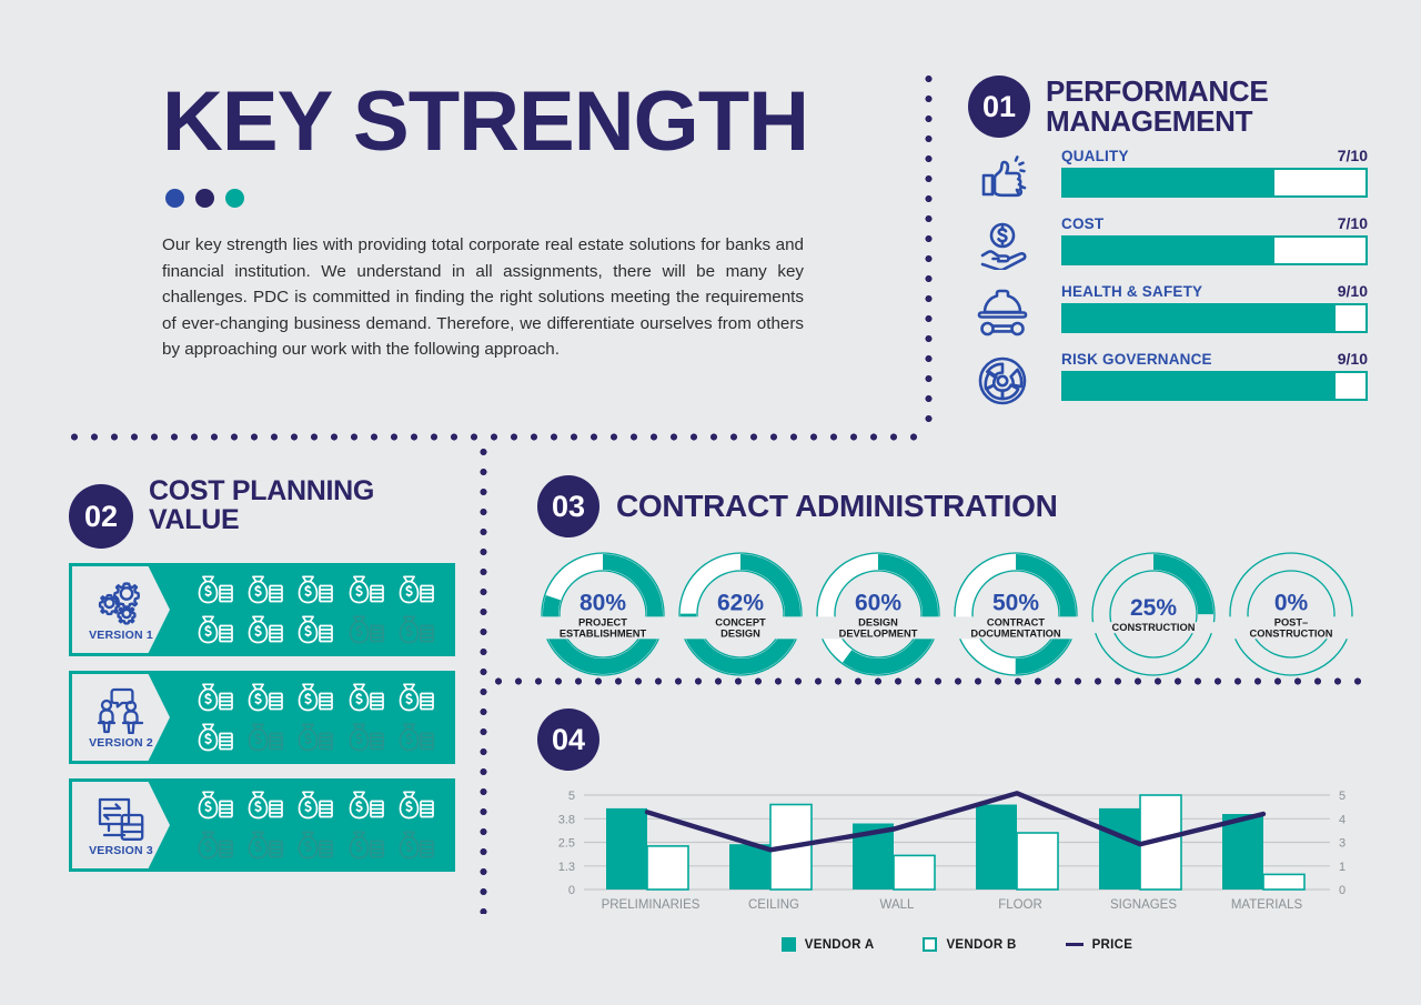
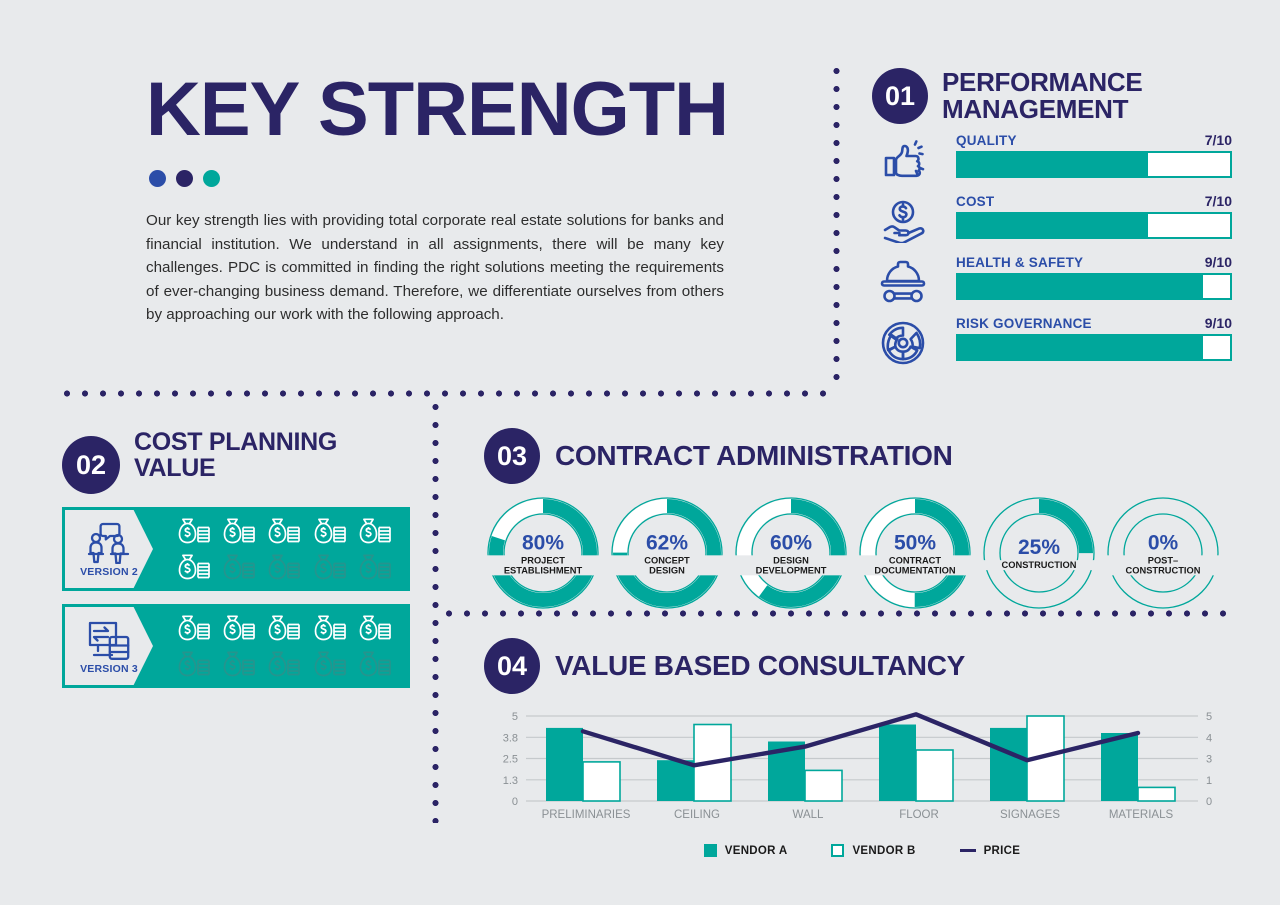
  KEY STRENGTH
  Our key strength lies with providing total corporate real estate solutions for banks and financial institution. We understand in all assignments, there will be many key challenges. PDC is committed in finding the right solutions meeting the requirements of ever-changing business demand. Therefore, we differentiate ourselves from others by approaching our work with the following approach.
  01
  PERFORMANCE
  MANAGEMENT
  QUALITY
  7/10
  COST
  7/10
  HEALTH & SAFETY
  9/10
  RISK GOVERNANCE
  9/10
  02
  COST PLANNING
  VALUE
- VERSION 1
  VERSION 2
  VERSION 3
  03
  CONTRACT ADMINISTRATION
  80%
  PROJECT
  ESTABLISHMENT
  62%
  CONCEPT
  DESIGN
  60%
  DESIGN
  DEVELOPMENT
  50%
  CONTRACT
  DOCUMENTATION
  25%
  CONSTRUCTION
  0%
  POST–
  CONSTRUCTION
  04
+ VALUE BASED CONSULTANCY
  5
  3.8
  2.5
  1.3
  0
  5
  4
  3
  1
  0
  PRELIMINARIES
  CEILING
  WALL
  FLOOR
  SIGNAGES
  MATERIALS
  VENDOR A
  VENDOR B
  PRICE
